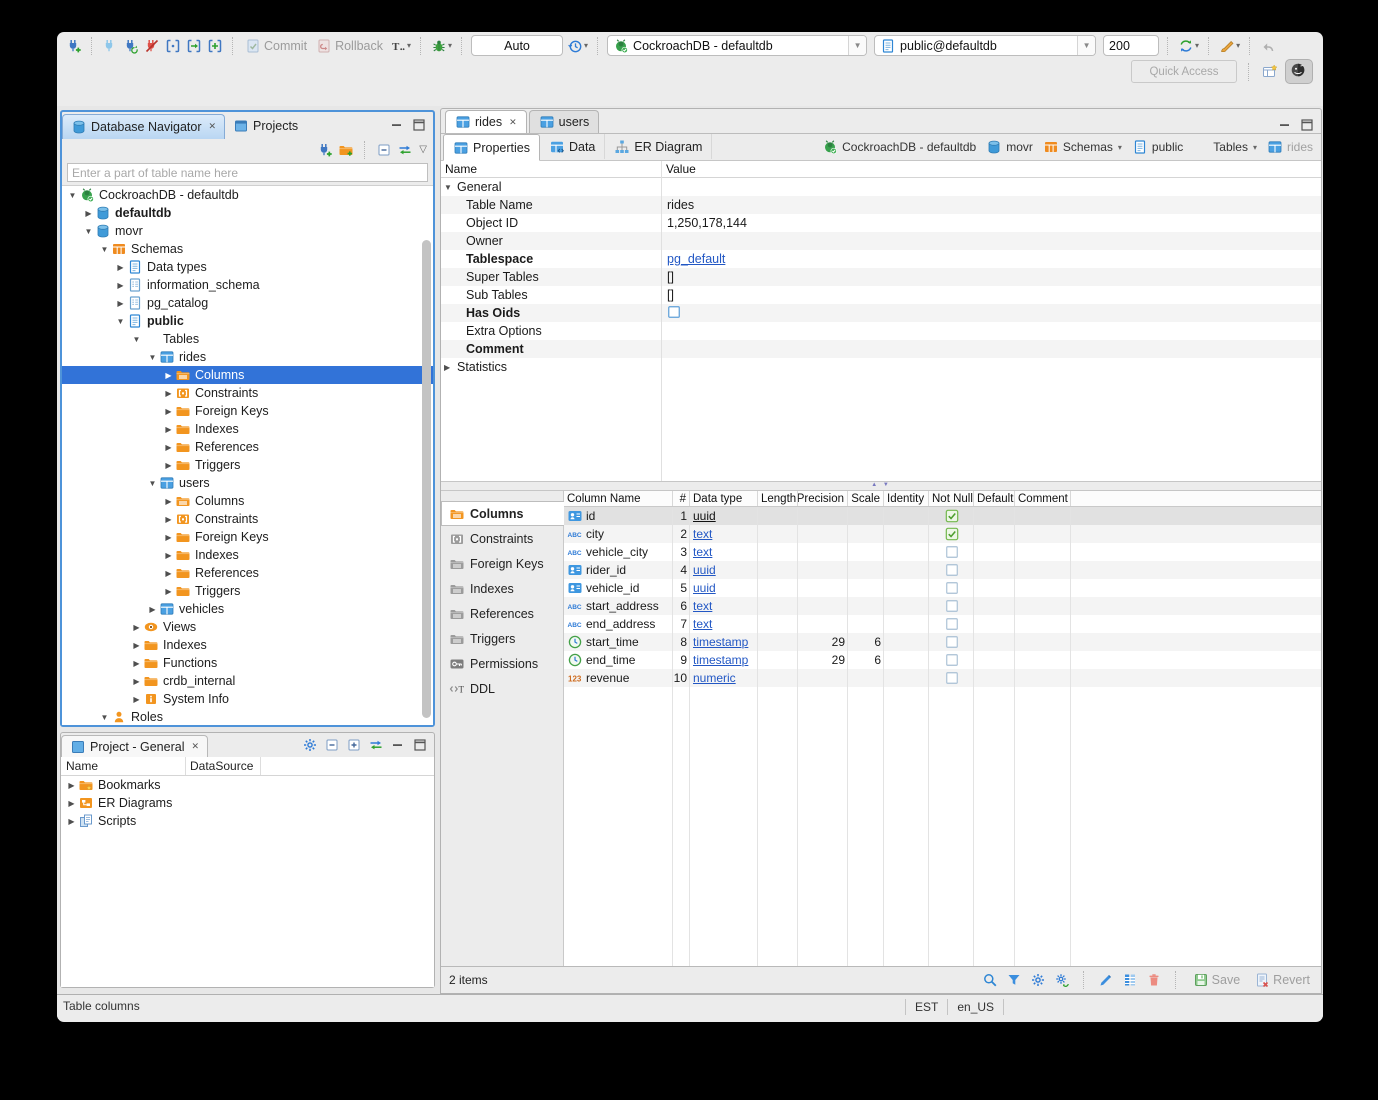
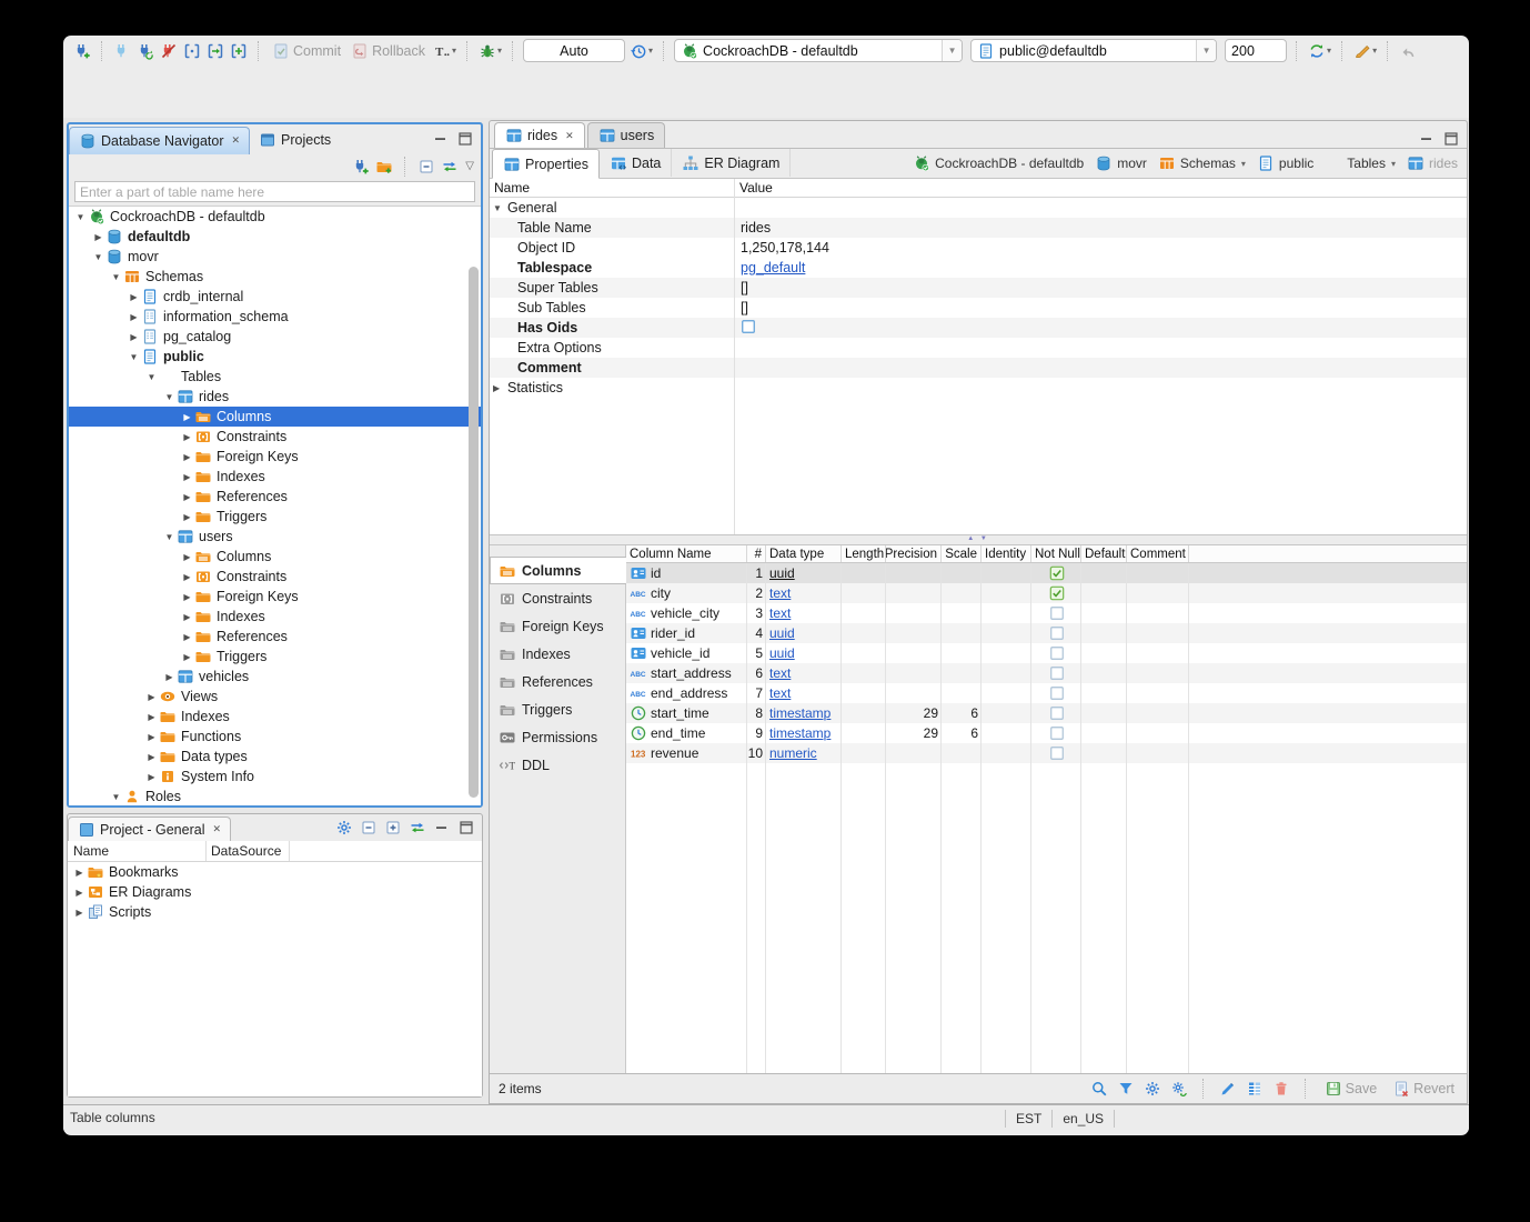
  Commit
  Rollback
  T
  ▾
  ▾
  Auto
  ▾
  CockroachDB - defaultdb
  ▼
  public@defaultdb
  ▼
  200
  ▾
  ▾
- Quick Access
  Database Navigator
  ✕
  Projects
  ▽
  Enter a part of table name here
  ▼
  CockroachDB - defaultdb
  ▶
  defaultdb
  ▼
  movr
  ▼
  Schemas
  ▶
- Data types
+ crdb_internal
  ▶
  information_schema
  ▶
  pg_catalog
  ▼
  public
  ▼
  Tables
  ▼
  rides
  ▶
  Columns
  ▶
  Constraints
  ▶
  Foreign Keys
  ▶
  Indexes
  ▶
  References
  ▶
  Triggers
  ▼
  users
  ▶
  Columns
  ▶
  Constraints
  ▶
  Foreign Keys
  ▶
  Indexes
  ▶
  References
  ▶
  Triggers
  ▶
  vehicles
  ▶
  Views
  ▶
  Indexes
  ▶
  Functions
  ▶
- crdb_internal
+ Data types
  ▶
  System Info
  ▼
  Roles
  Project - General
  ✕
  Name
  DataSource
  ▶
  Bookmarks
  ▶
  ER Diagrams
  ▶
  Scripts
  rides
  ✕
  users
  Properties
  Data
  ER Diagram
  CockroachDB - defaultdb
  movr
  Schemas
  ▾
  public
  Tables
  ▾
  rides
  Name
  Value
  ▼
  General
  Table Name
  rides
  Object ID
  1,250,178,144
- Owner
  Tablespace
  pg_default
  Super Tables
  []
  Sub Tables
  []
  Has Oids
  Extra Options
  Comment
  ▶
  Statistics
  Columns
  Constraints
  Foreign Keys
  Indexes
  References
  Triggers
  Permissions
  T
  DDL
  Column Name
  #
  Data type
  Length
  Precision
  Scale
  Identity
  Not Null
  Default
  Comment
  id
  1
  uuid
  city
  2
  text
  vehicle_city
  3
  text
  rider_id
  4
  uuid
  vehicle_id
  5
  uuid
  start_address
  6
  text
  end_address
  7
  text
  start_time
  8
  timestamp
  29
  6
  end_time
  9
  timestamp
  29
  6
  123
  revenue
  10
  numeric
  2 items
  Save
  Revert
  Table columns
  EST
  en_US
